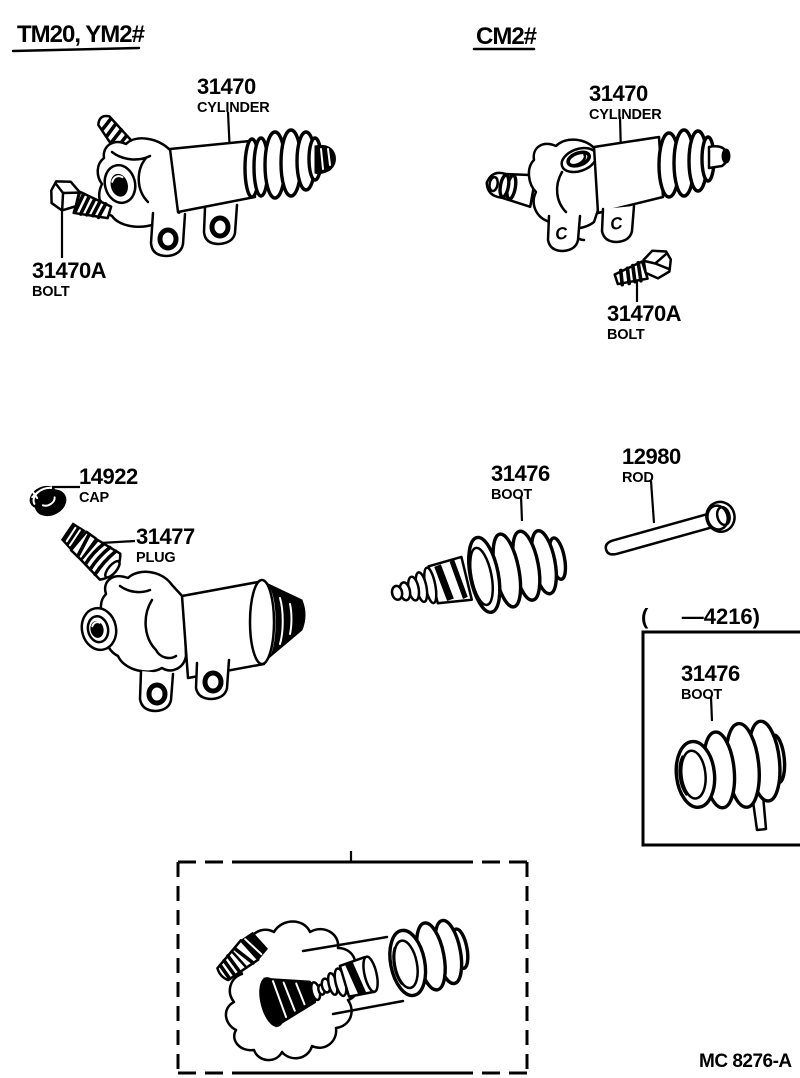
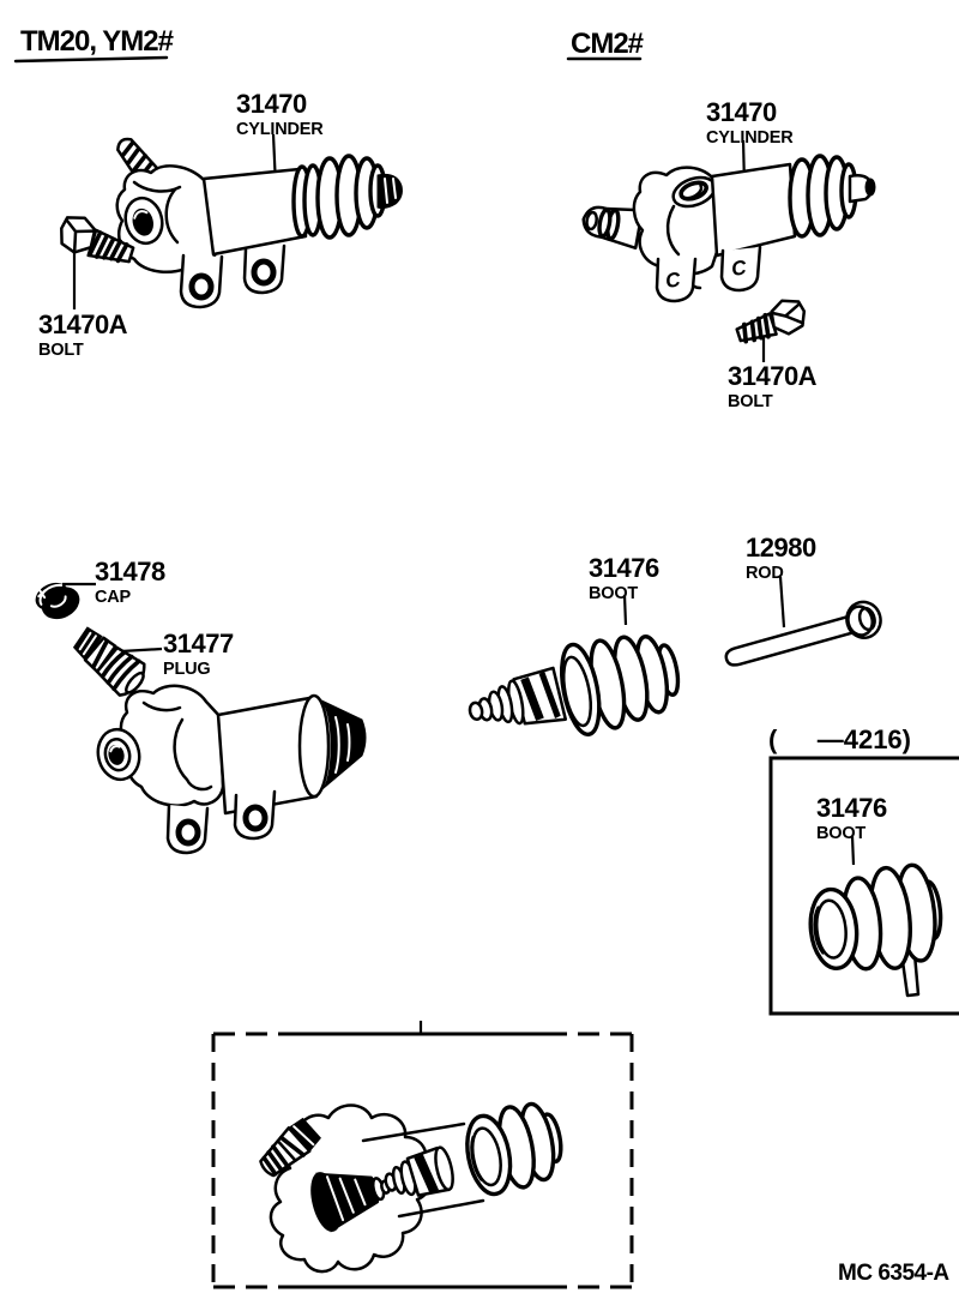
  TM20, YM2#
  CM2#
  31470
  CYLINDER
  31470A
  BOLT
  31470
  CYLINDER
  31470A
  BOLT
- 14922
+ 31478
  CAP
  31477
  PLUG
  31476
  BOOT
  12980
  ROD
  (
  —4216)
  31476
  BOOT
- MC 8276-A
+ MC 6354-A
